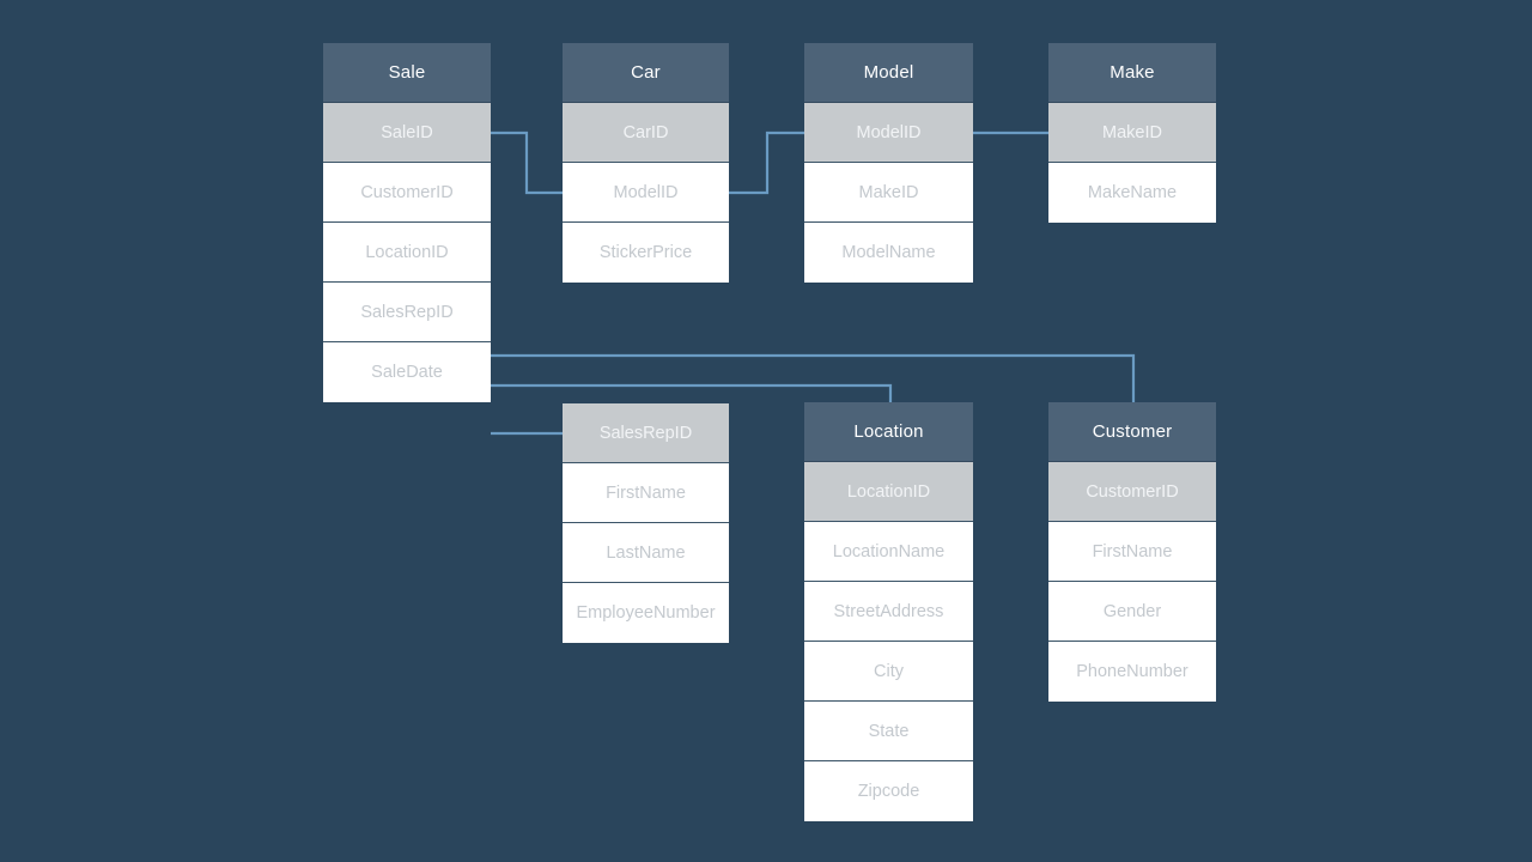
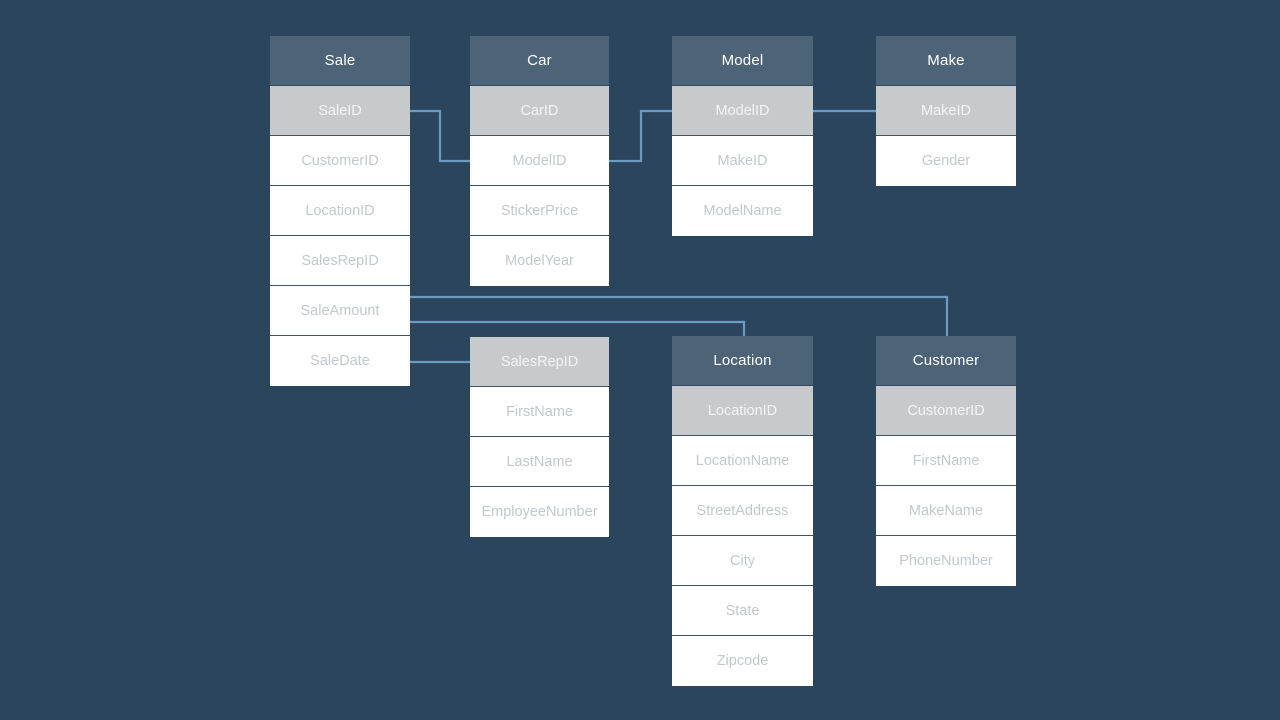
  Sale
  SaleID
  CustomerID
  LocationID
  SalesRepID
+ SaleAmount
  SaleDate
  Car
  CarID
  ModelID
  StickerPrice
+ ModelYear
  Model
  ModelID
  MakeID
  ModelName
  Make
  MakeID
- MakeName
+ Gender
  SalesRepID
  FirstName
  LastName
  EmployeeNumber
  Location
  LocationID
  LocationName
  StreetAddress
  City
  State
  Zipcode
  Customer
  CustomerID
  FirstName
- Gender
+ MakeName
  PhoneNumber
